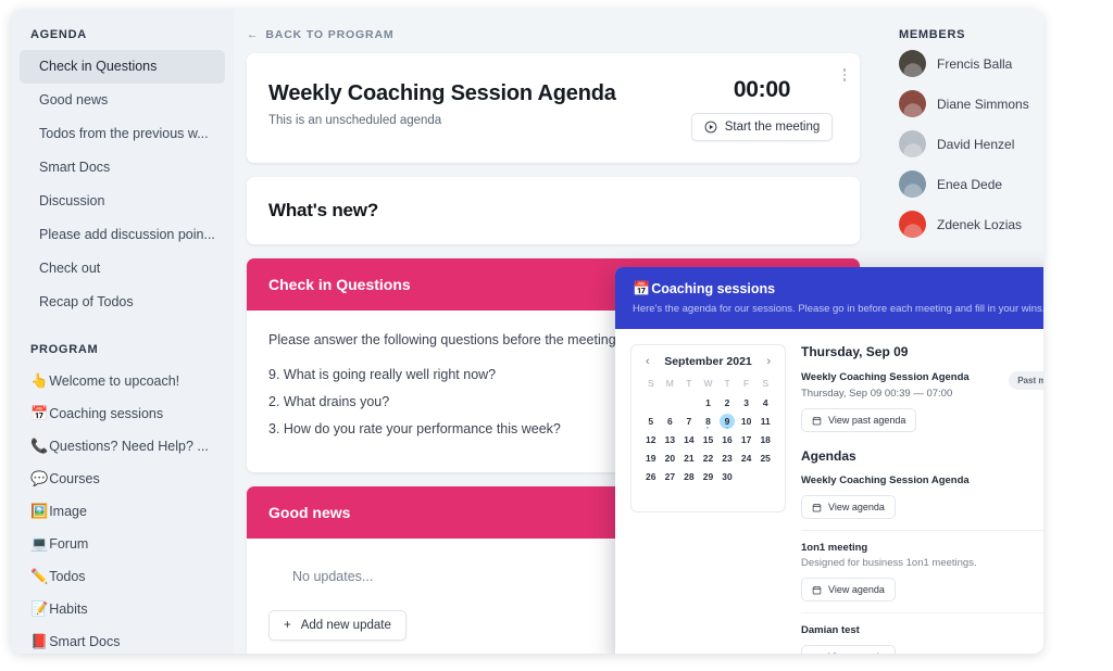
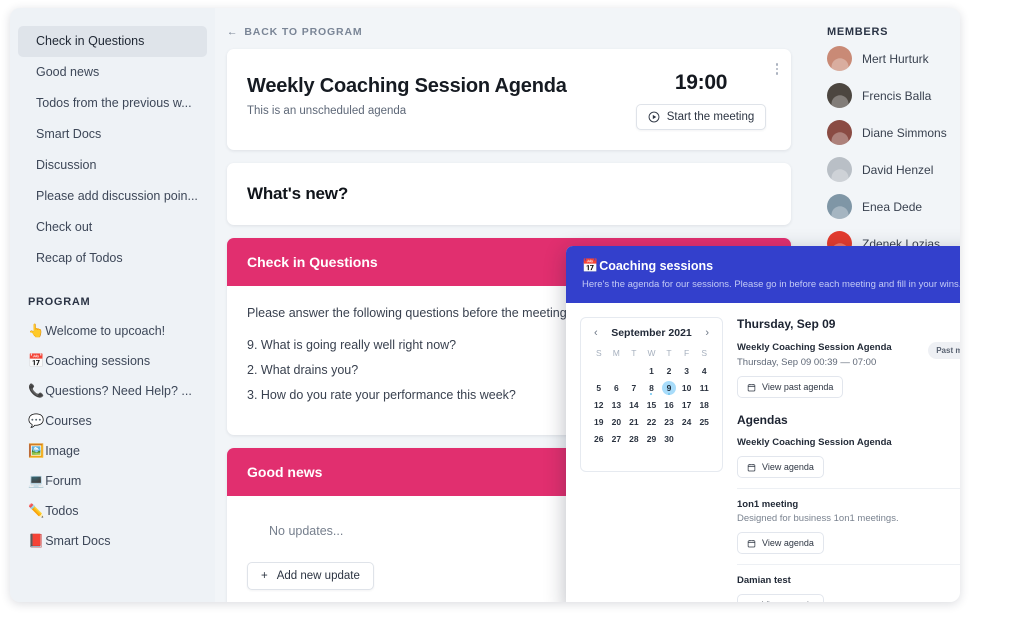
- AGENDA
  Check in Questions
  Good news
  Todos from the previous w...
  Smart Docs
  Discussion
  Please add discussion poin...
  Check out
  Recap of Todos
  PROGRAM
  👆
  Welcome to upcoach!
  📅
  Coaching sessions
  📞
  Questions? Need Help? ...
  💬
  Courses
  🖼️
  Image
  💻
  Forum
  ✏️
  Todos
- 📝
- Habits
  📕
  Smart Docs
  ←
  BACK TO PROGRAM
  Weekly Coaching Session Agenda
  This is an unscheduled agenda
- 00:00
+ 19:00
  Start the meeting
  What's new?
  Check in Questions
  Please answer the following questions before the meeting
  9. What is going really well right now?
  2. What drains you?
  3. How do you rate your performance this week?
  Good news
  No updates...
  +
  Add new update
  MEMBERS
+ Mert Hurturk
  Frencis Balla
  Diane Simmons
  David Henzel
  Enea Dede
  Zdenek Lozias
  📅
  Coaching sessions
  Here's the agenda for our sessions. Please go in before each meeting and fill in your wins
  ‹
  September 2021
  ›
  S	M	T	W	T	F	S
  			1	2	3	4
  5	6	7	8	9	10	11
  12	13	14	15	16	17	18
  19	20	21	22	23	24	25
  26	27	28	29	30
  Thursday, Sep 09
  Weekly Coaching Session Agenda
  Thursday, Sep 09 00:39 — 07:00
  View past agenda
  Agendas
  Weekly Coaching Session Agenda
  View agenda
  1on1 meeting
  Designed for business 1on1 meetings.
  View agenda
  Damian test
